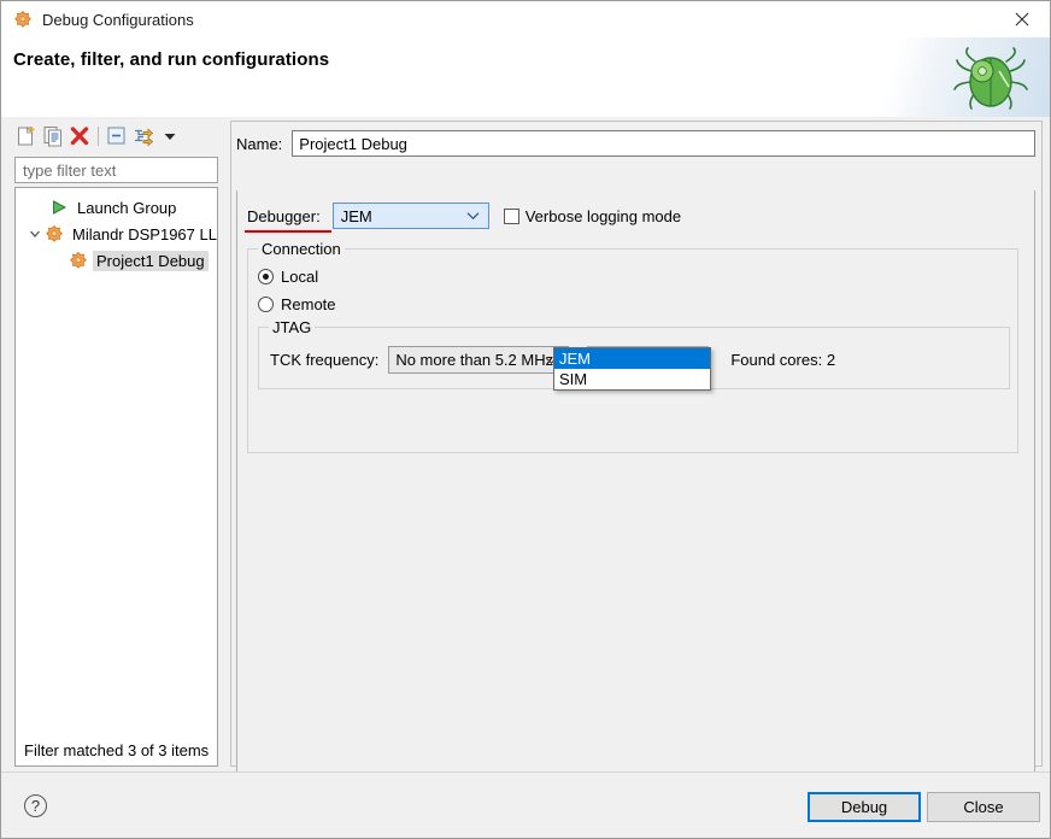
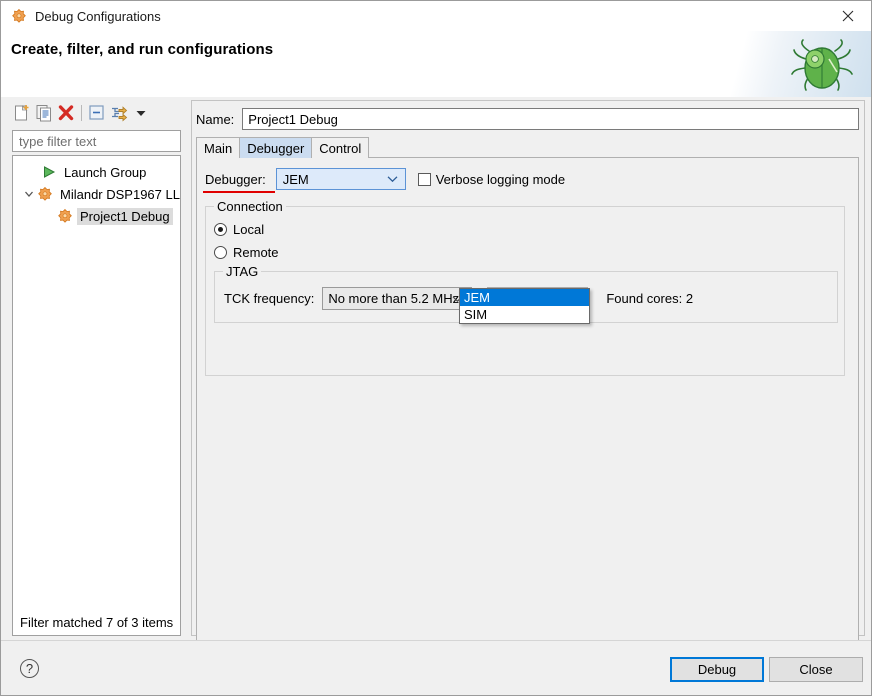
  Debug Configurations
  Create, filter, and run configurations
  type filter text
  Launch Group
  Milandr DSP1967 LL
  Project1 Debug
- Filter matched 3 of 3 items
+ Filter matched 7 of 3 items
  Name:
  Project1 Debug
+ Main
+ Debugger
+ Control
  Debugger:
  JEM
  Verbose logging mode
  Connection
  Local
  Remote
  JTAG
  TCK frequency:
  No more than 5.2 MH
  Found cores: 2
  JEM
  SIM
  ?
  Debug
  Close
